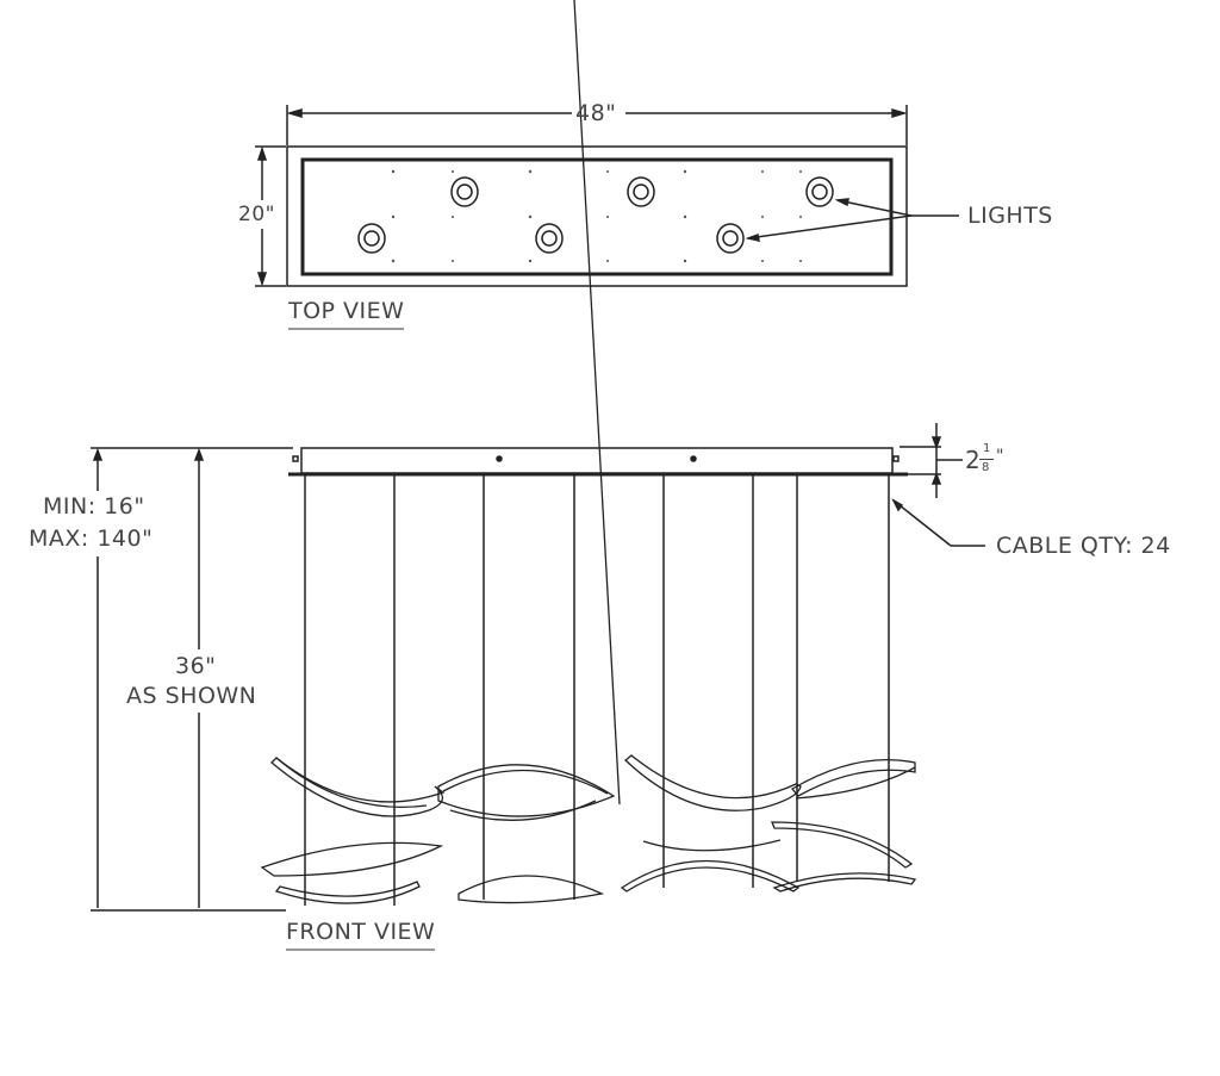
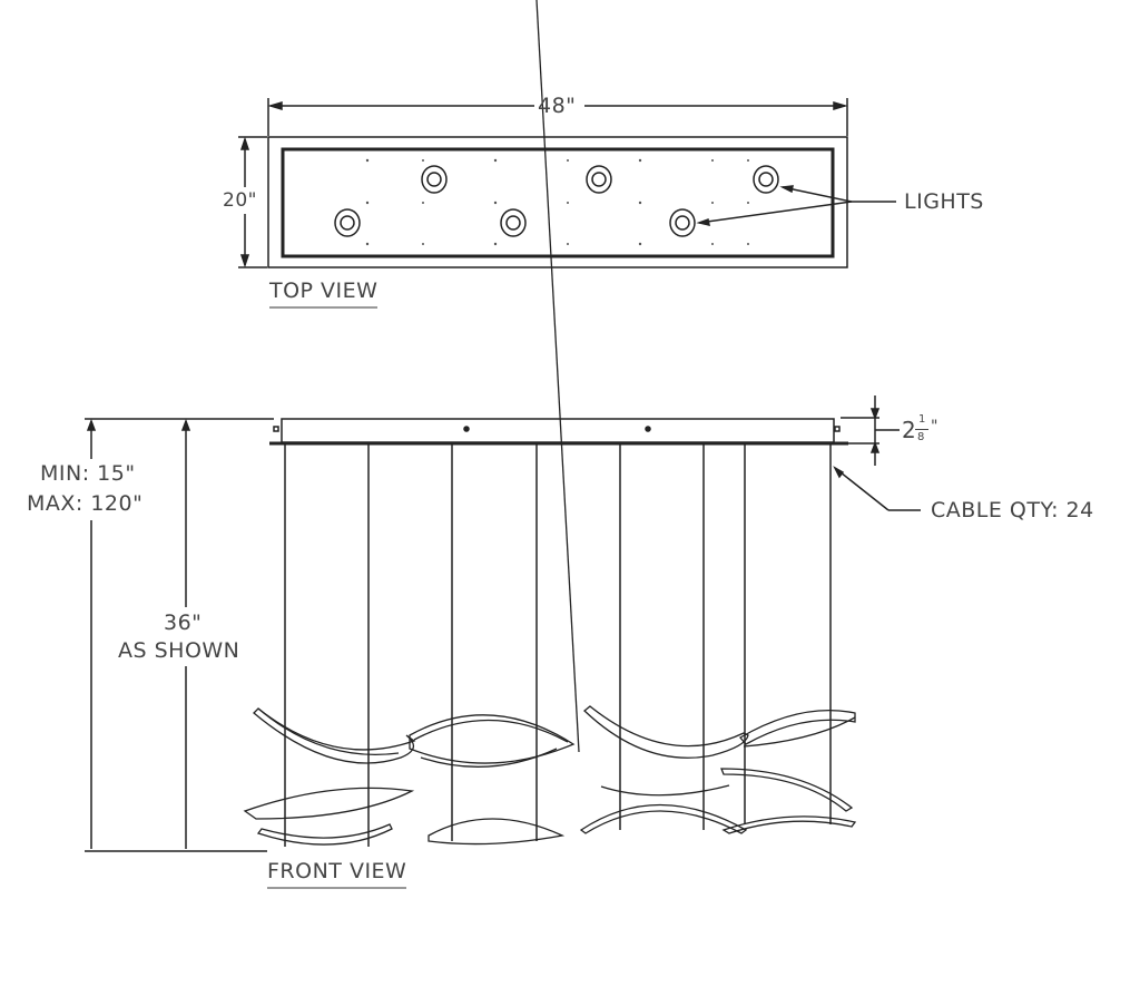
  48"
  20"
  LIGHTS
  TOP VIEW
- MIN: 16"
+ MIN: 15"
- MAX: 140"
+ MAX: 120"
  36"
  AS SHOWN
  CABLE QTY: 24
  FRONT VIEW
  2
  1
  8
  "
